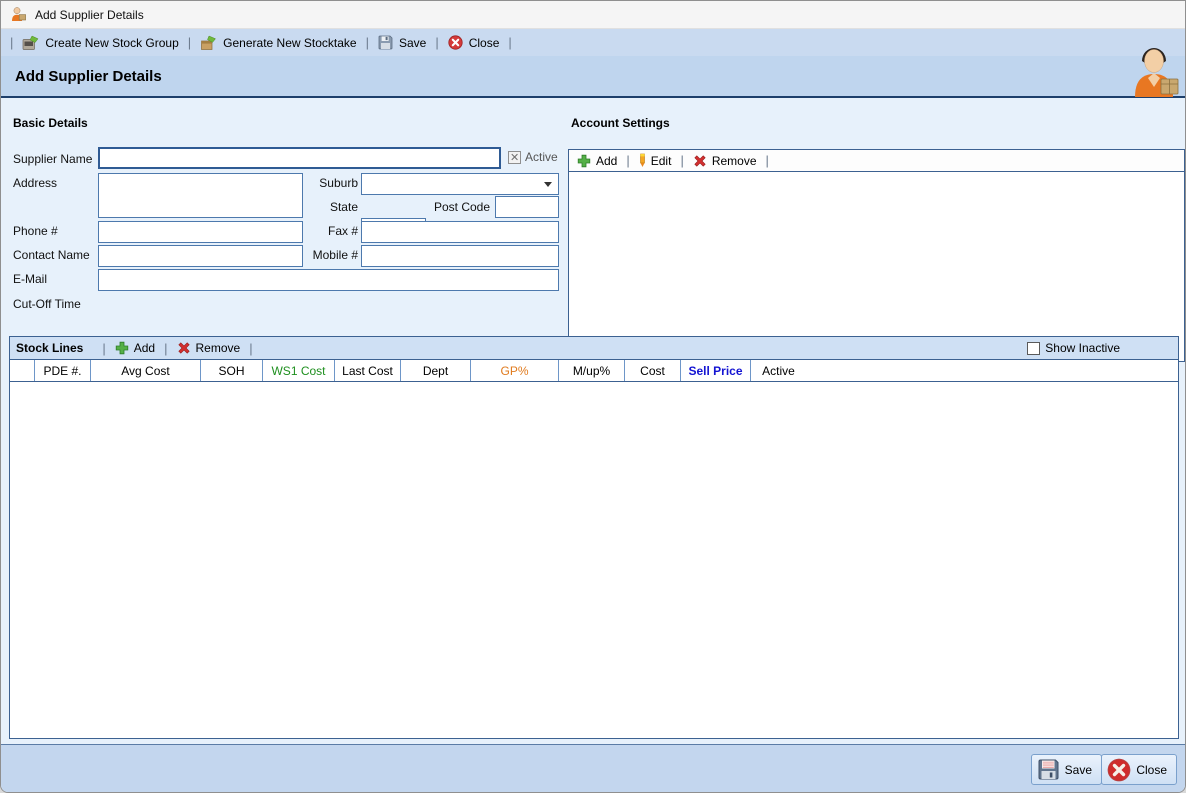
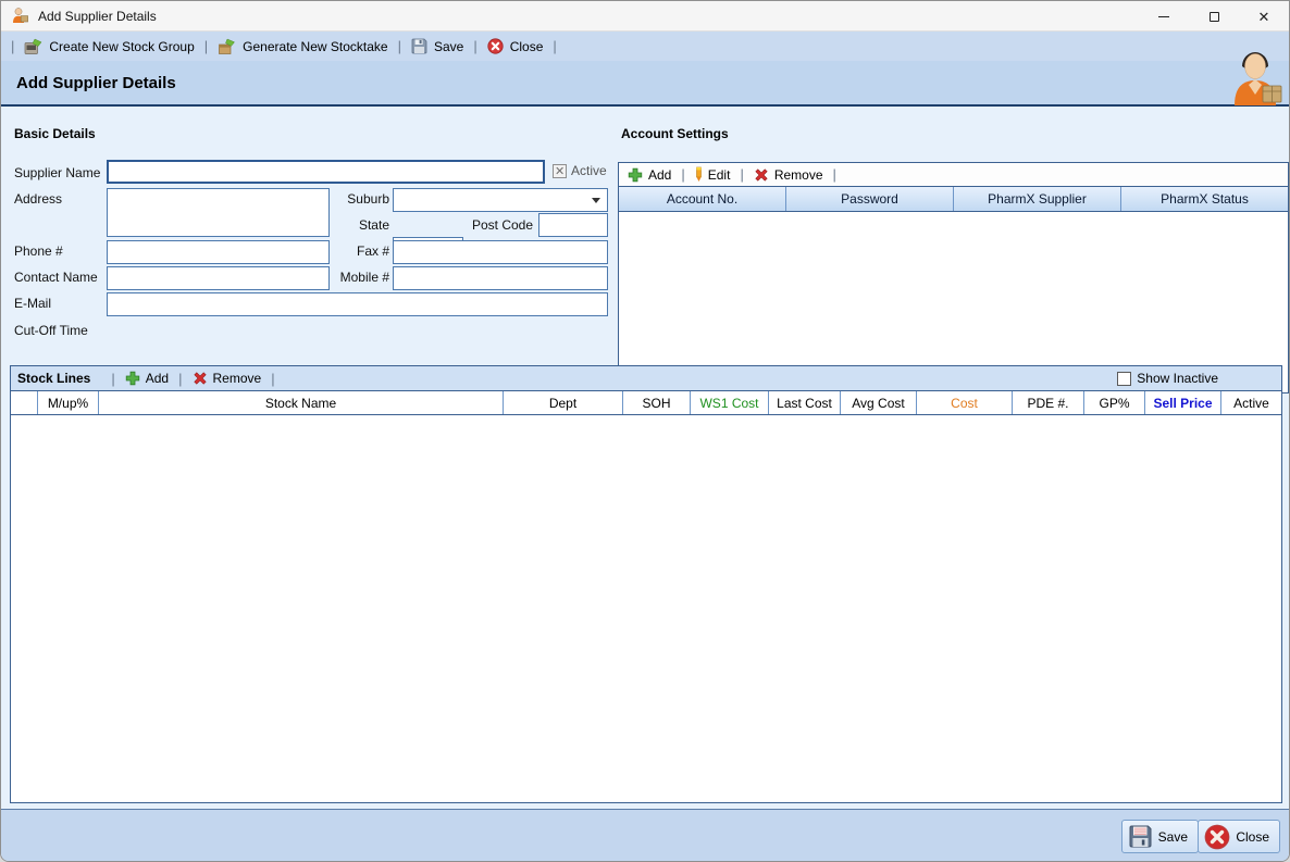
  Add Supplier Details
+ ✕
  |
  Create New Stock Group
  |
  Generate New Stocktake
  |
  Save
  |
  Close
  |
  Add Supplier Details
  Basic Details
  Supplier Name
  Active
  Address
  Suburb
  State
  Post Code
  Phone #
  Fax #
  Contact Name
  Mobile #
  E-Mail
  Cut-Off Time
  Account Settings
  Add
  |
  Edit
  |
  Remove
  |
+ Account No.
+ Password
+ PharmX Supplier
+ PharmX Status
  Stock Lines
  |
  Add
  |
  Remove
  |
  Show Inactive
- PDE #.
+ M/up%
+ Stock Name
- Avg Cost
+ Dept
  SOH
  WS1 Cost
  Last Cost
- Dept
+ Avg Cost
- GP%
+ Cost
- M/up%
+ PDE #.
- Cost
+ GP%
  Sell Price
  Active
  Save
  Close
